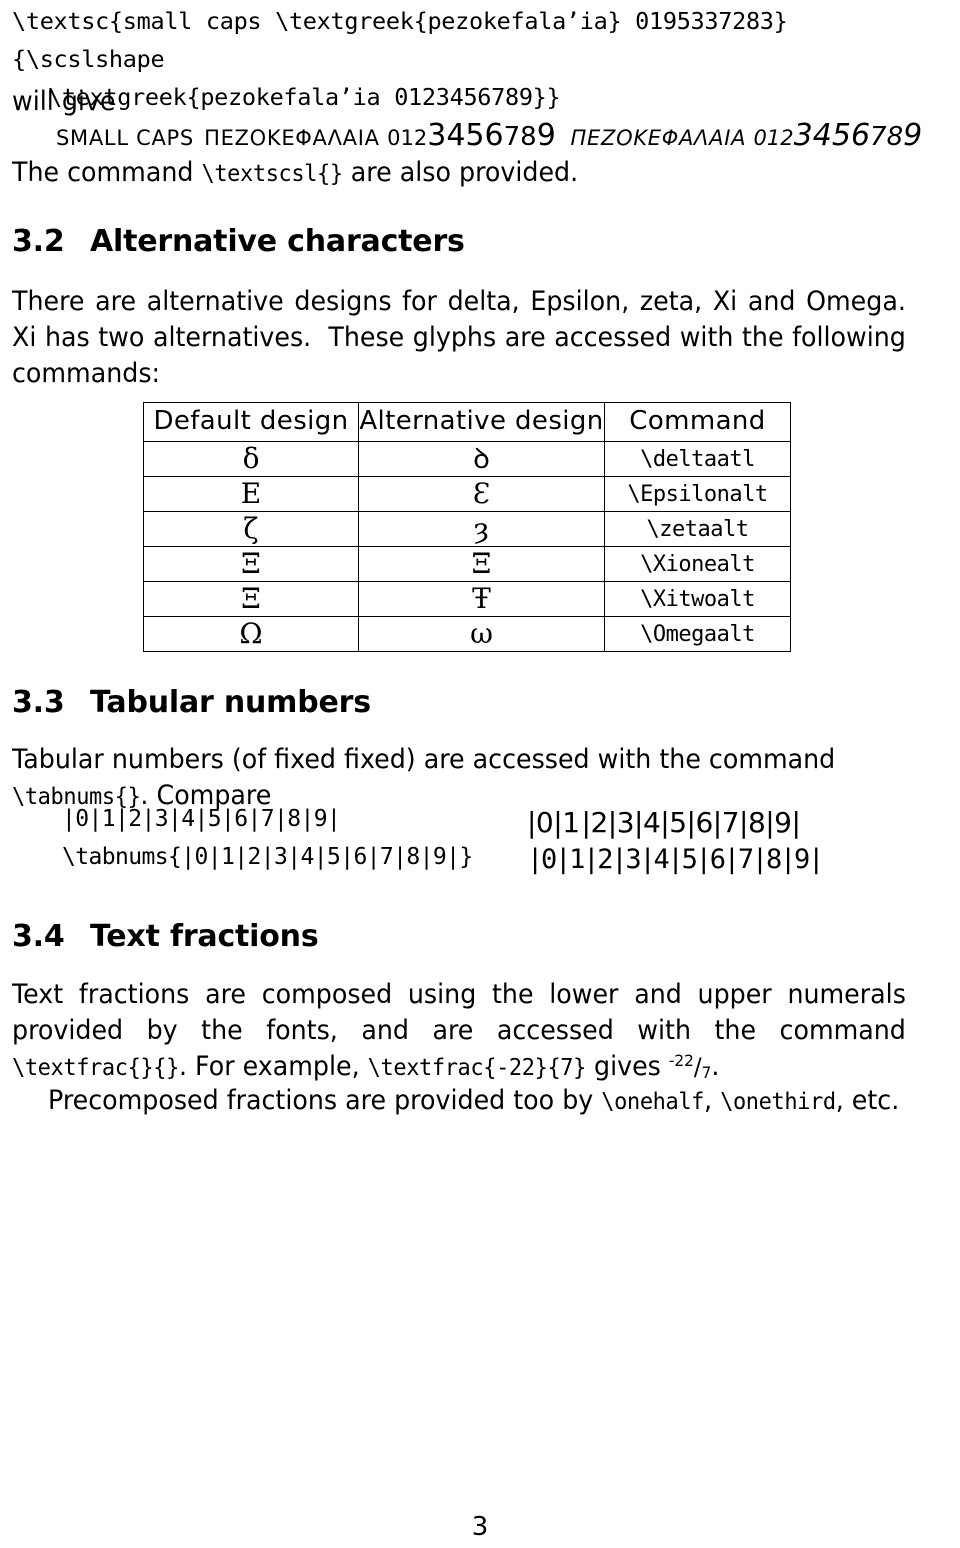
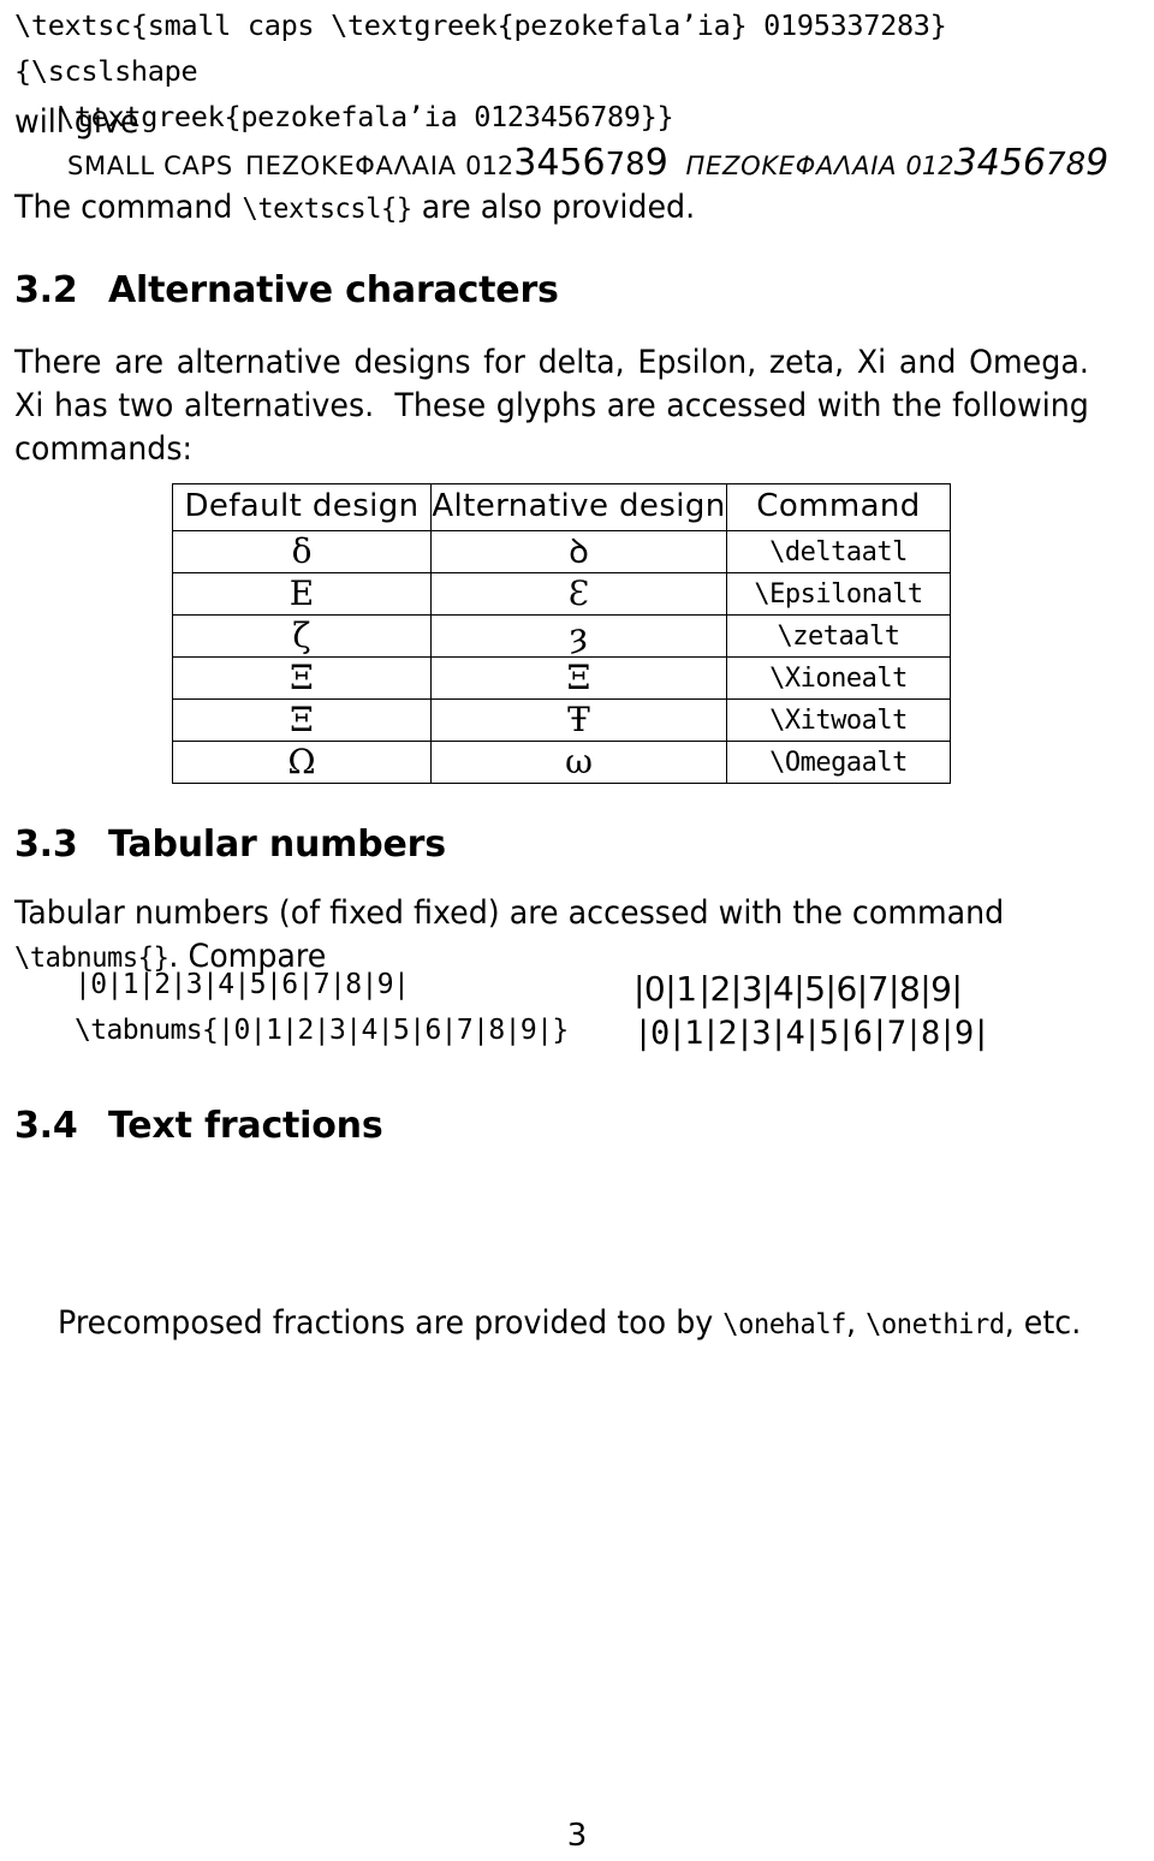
  \textsc{small caps \textgreek{pezokefala’ia} 0195337283} {\scslshape
  \textgreek{pezokefala’ia 0123456789}}
  will give
  SMALL CAPS ΠΕΖΟΚΕΦΑΛΑΙΑ 0123456789 ΠΕΖΟΚΕΦΑΛΑΙΑ 0123456789
  The command \textscsl{} are also provided.
  3.2 Alternative characters
  There are alternative designs for delta, Epsilon, zeta, Xi and Omega. Xi has two alternatives. These glyphs are accessed with the following commands:
  Default design	Alternative design	Command
  δ	ꝺ	\deltaatl
  E	Ɛ	\Epsilonalt
  ζ	ȝ	\zetaalt
  Ξ	Ξ	\Xionealt
  Ξ	Ŧ	\Xitwoalt
  Ω	ω	\Omegaalt
  3.3 Tabular numbers
  Tabular numbers (of fixed fixed) are accessed with the command \tabnums{}. Compare
  |0|1|2|3|4|5|6|7|8|9|
  |0|1|2|3|4|5|6|7|8|9|
  \tabnums{|0|1|2|3|4|5|6|7|8|9|}
  |0|1|2|3|4|5|6|7|8|9|
  3.4 Text fractions
- Text fractions are composed using the lower and upper numerals provided by the fonts, and are accessed with the command \textfrac{}{}. For example, \textfrac{-22}{7} gives -22/7.
  Precomposed fractions are provided too by \onehalf, \onethird, etc.
  3
